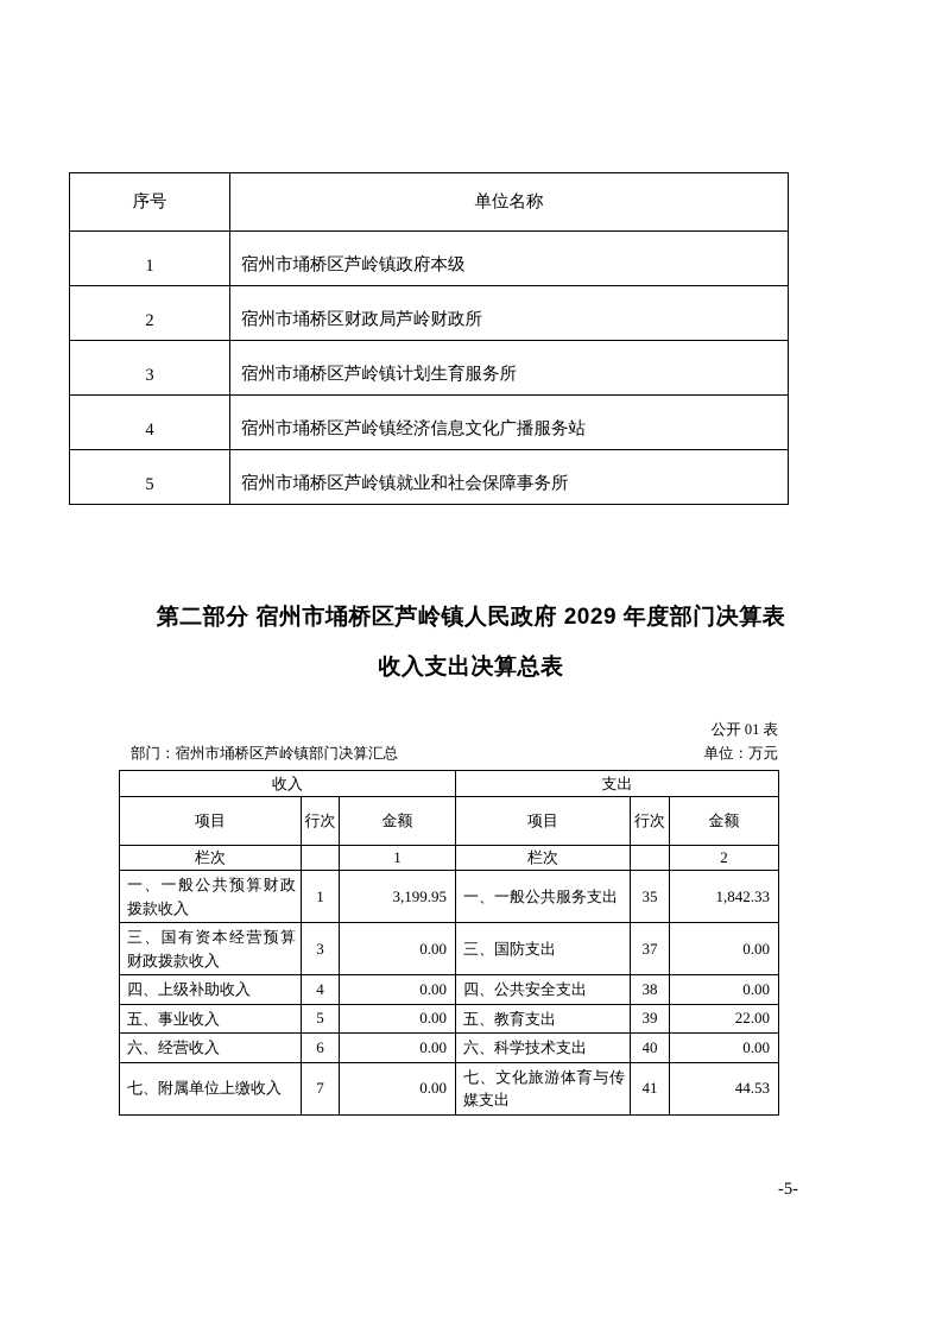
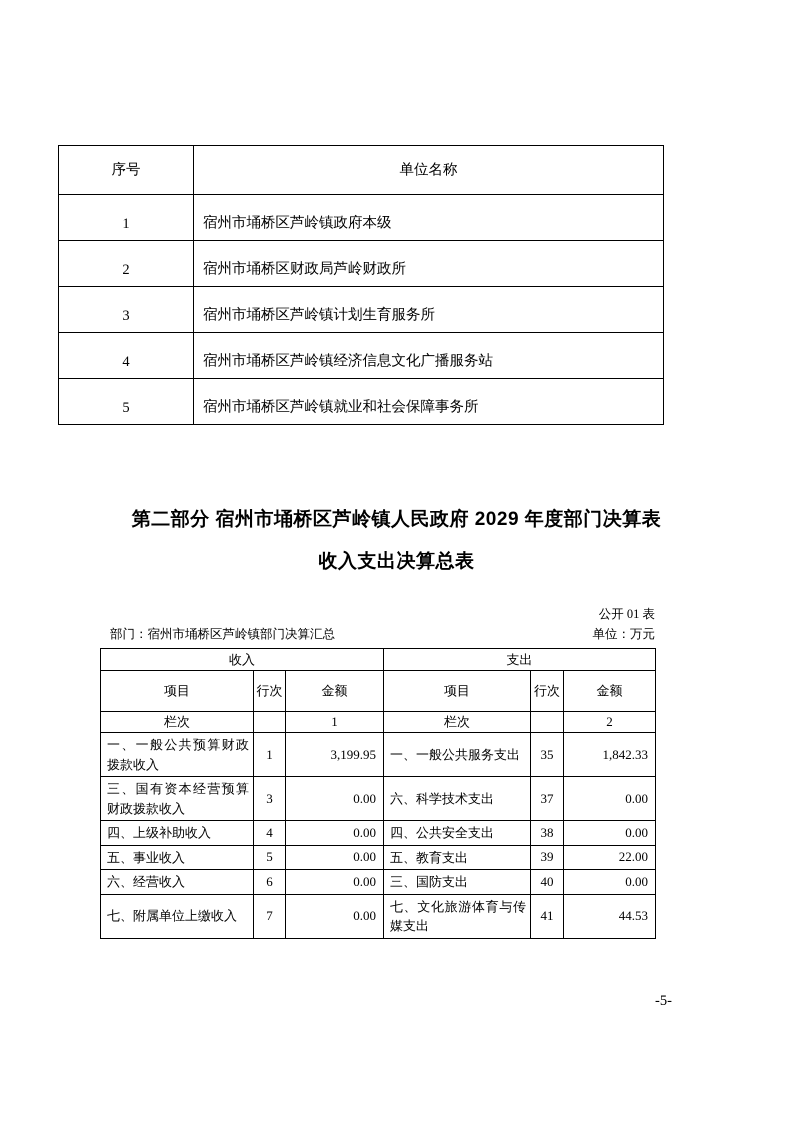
  序号	单位名称
  1	宿州市埇桥区芦岭镇政府本级
  2	宿州市埇桥区财政局芦岭财政所
  3	宿州市埇桥区芦岭镇计划生育服务所
  4	宿州市埇桥区芦岭镇经济信息文化广播服务站
  5	宿州市埇桥区芦岭镇就业和社会保障事务所
  第二部分 宿州市埇桥区芦岭镇人民政府 2029 年度部门决算表
  收入支出决算总表
  公开 01 表
  部门：宿州市埇桥区芦岭镇部门决算汇总
  单位：万元
  收入	支出
  项目	行次	金额	项目	行次	金额
  栏次		1	栏次		2
  一、一般公共预算财政拨款收入	1	3,199.95	一、一般公共服务支出	35	1,842.33
- 三、国有资本经营预算财政拨款收入	3	0.00	三、国防支出	37	0.00
+ 三、国有资本经营预算财政拨款收入	3	0.00	六、科学技术支出	37	0.00
  四、上级补助收入	4	0.00	四、公共安全支出	38	0.00
  五、事业收入	5	0.00	五、教育支出	39	22.00
- 六、经营收入	6	0.00	六、科学技术支出	40	0.00
+ 六、经营收入	6	0.00	三、国防支出	40	0.00
  七、附属单位上缴收入	7	0.00	七、文化旅游体育与传媒支出	41	44.53
  -5-
